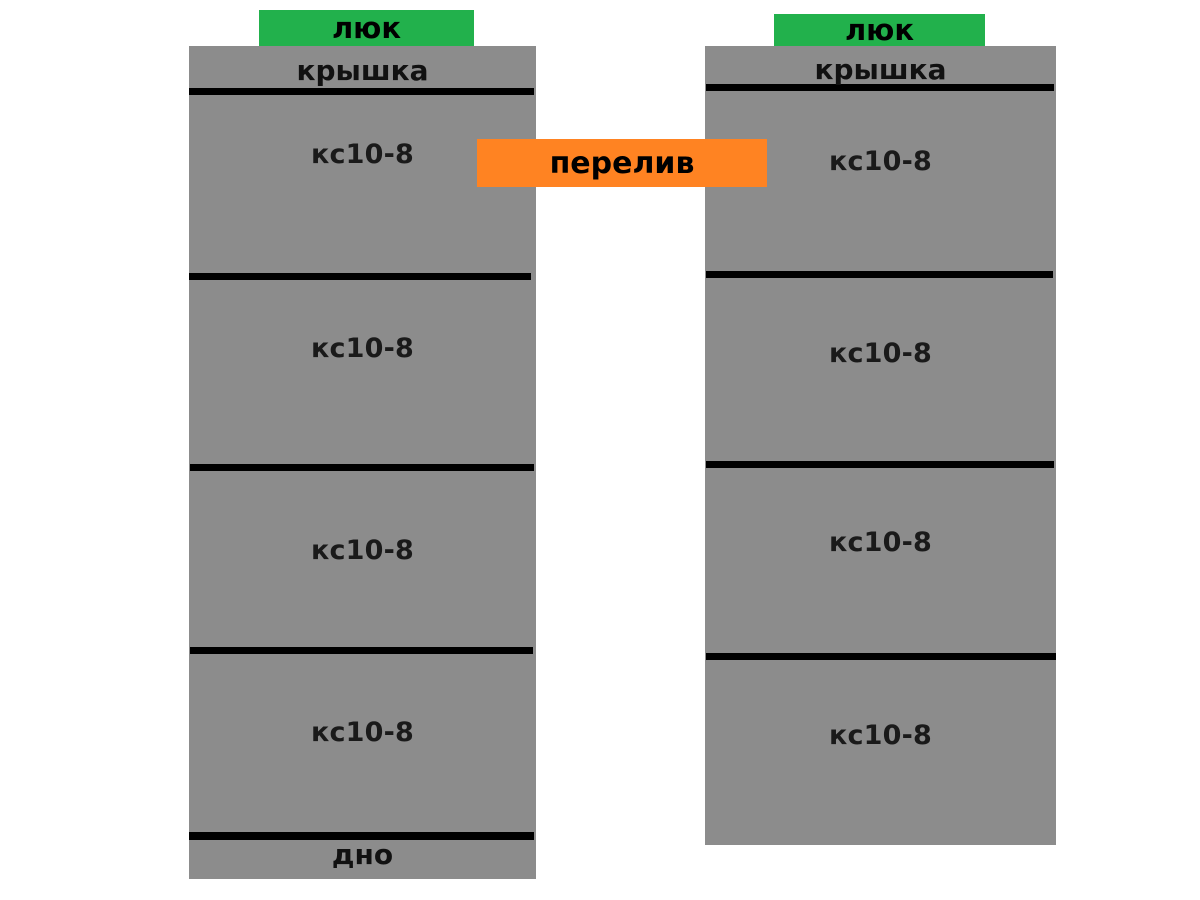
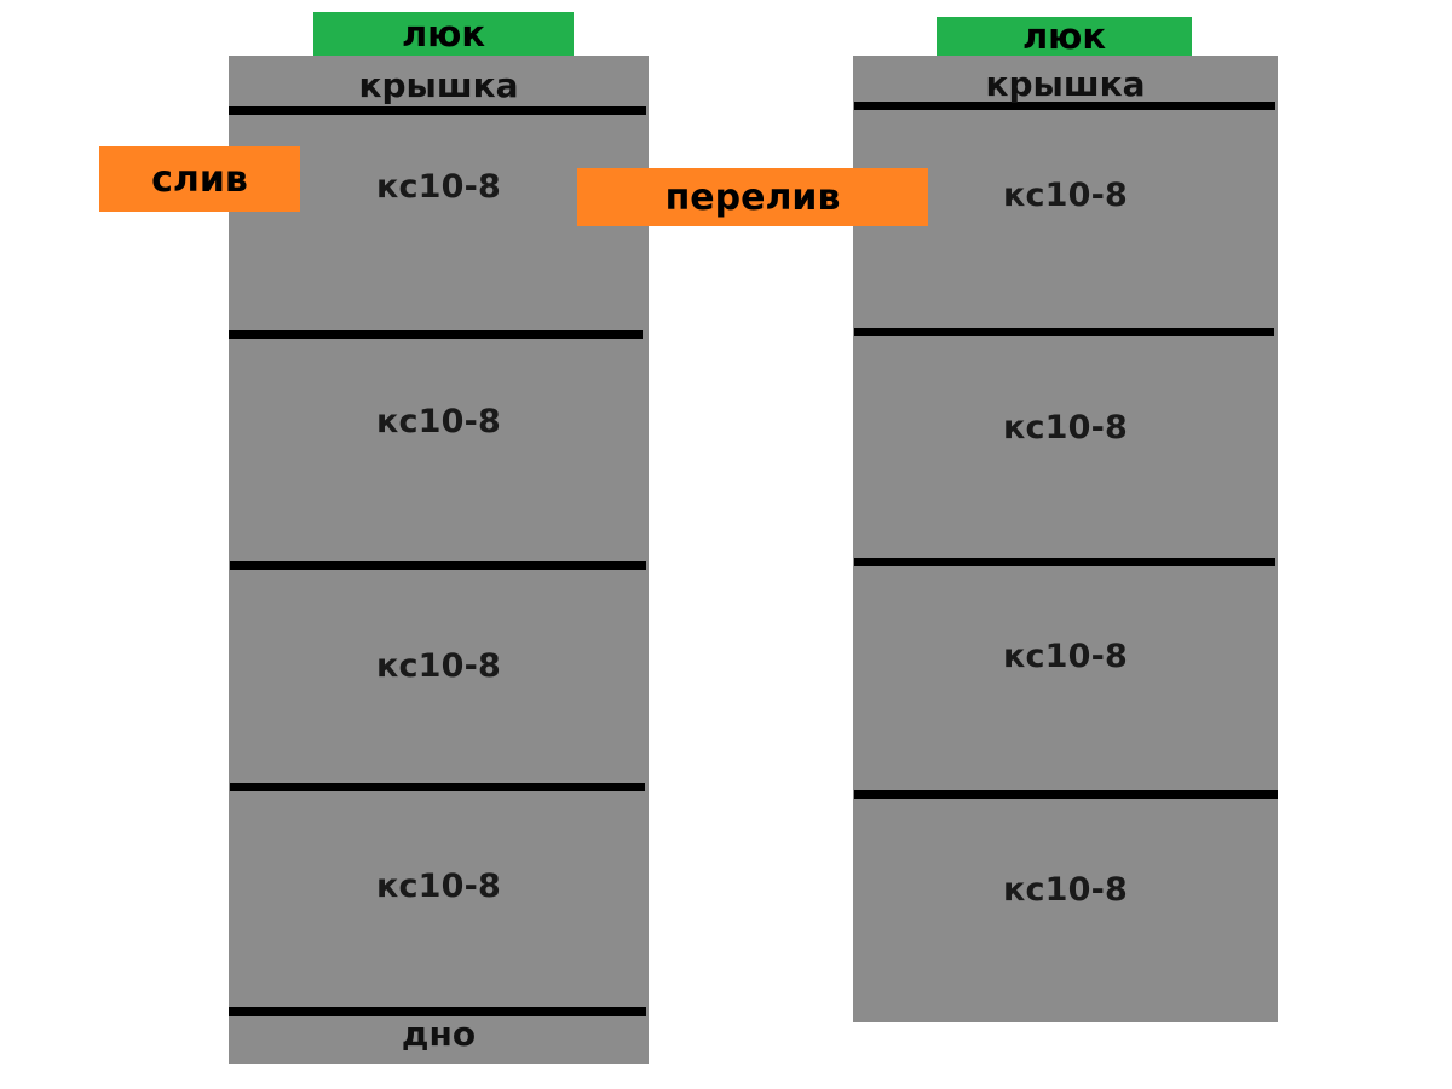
  крышка
  кс10-8
  кс10-8
  кс10-8
  кс10-8
  дно
  крышка
  кс10-8
  кс10-8
  кс10-8
  кс10-8
  люк
  люк
+ слив
  перелив
